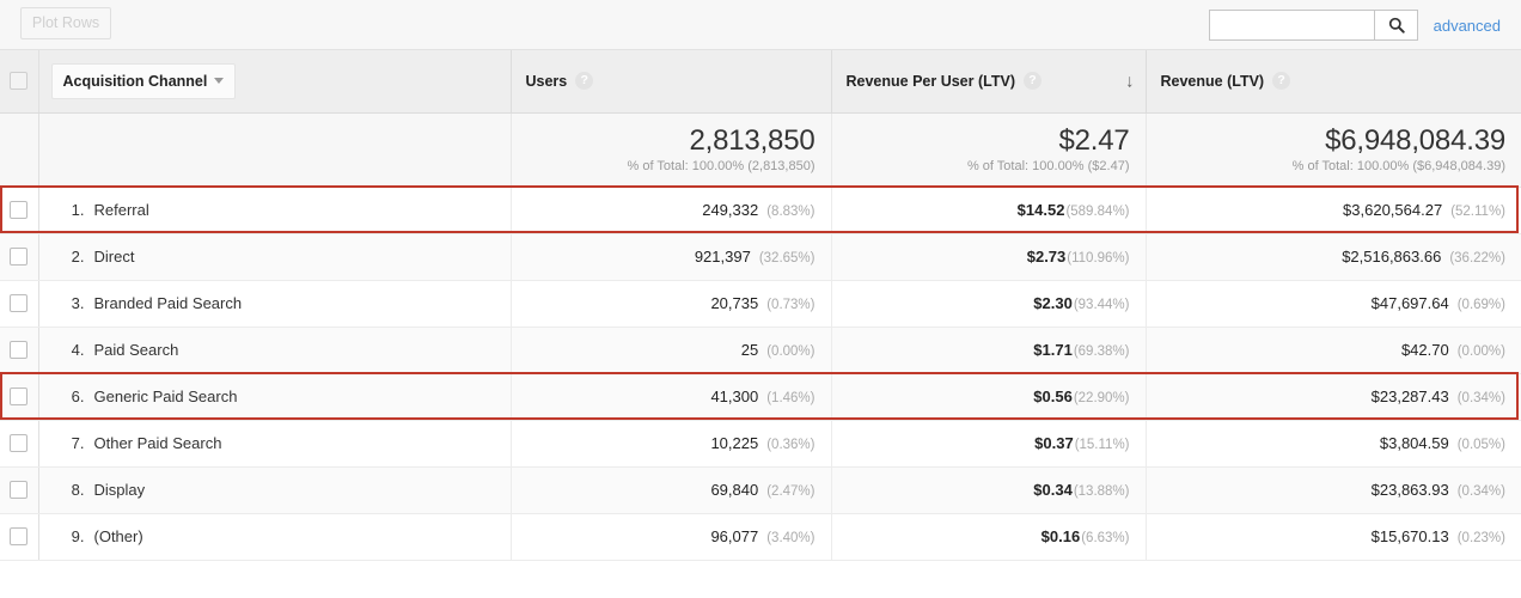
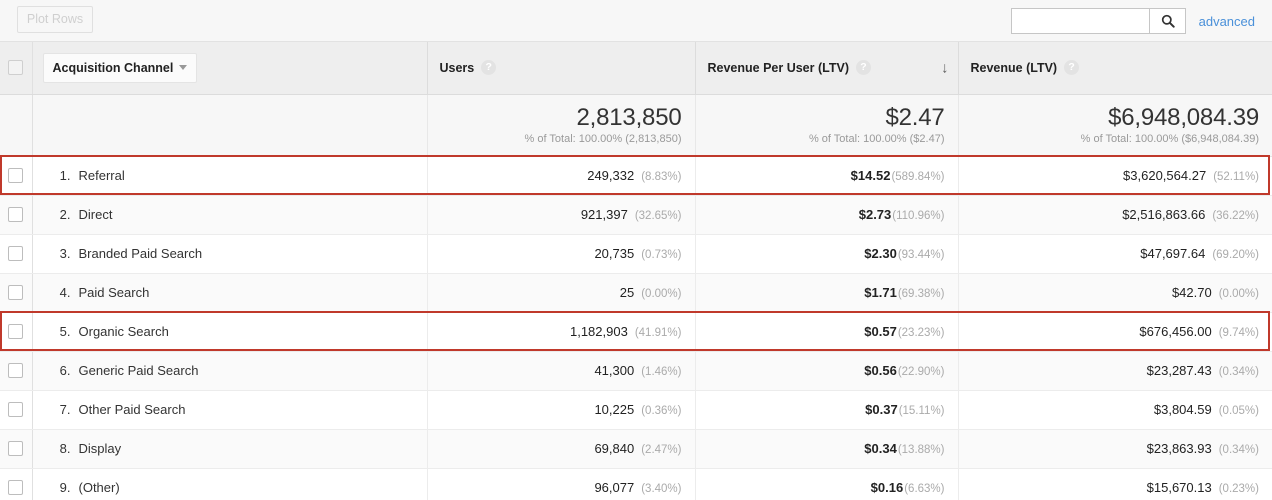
  Plot Rows
  advanced
  	Acquisition Channel	Users ?	Revenue Per User (LTV) ? ↓	Revenue (LTV) ?
  		2,813,850 % of Total: 100.00% (2,813,850)	$2.47 % of Total: 100.00% ($2.47)	$6,948,084.39 % of Total: 100.00% ($6,948,084.39)
  	1. Referral	249,332 (8.83%)	$14.52(589.84%)	$3,620,564.27 (52.11%)
  	2. Direct	921,397 (32.65%)	$2.73(110.96%)	$2,516,863.66 (36.22%)
- 	3. Branded Paid Search	20,735 (0.73%)	$2.30(93.44%)	$47,697.64 (0.69%)
+ 	3. Branded Paid Search	20,735 (0.73%)	$2.30(93.44%)	$47,697.64 (69.20%)
  	4. Paid Search	25 (0.00%)	$1.71(69.38%)	$42.70 (0.00%)
+ 	5. Organic Search	1,182,903 (41.91%)	$0.57(23.23%)	$676,456.00 (9.74%)
  	6. Generic Paid Search	41,300 (1.46%)	$0.56(22.90%)	$23,287.43 (0.34%)
  	7. Other Paid Search	10,225 (0.36%)	$0.37(15.11%)	$3,804.59 (0.05%)
  	8. Display	69,840 (2.47%)	$0.34(13.88%)	$23,863.93 (0.34%)
  	9. (Other)	96,077 (3.40%)	$0.16(6.63%)	$15,670.13 (0.23%)
